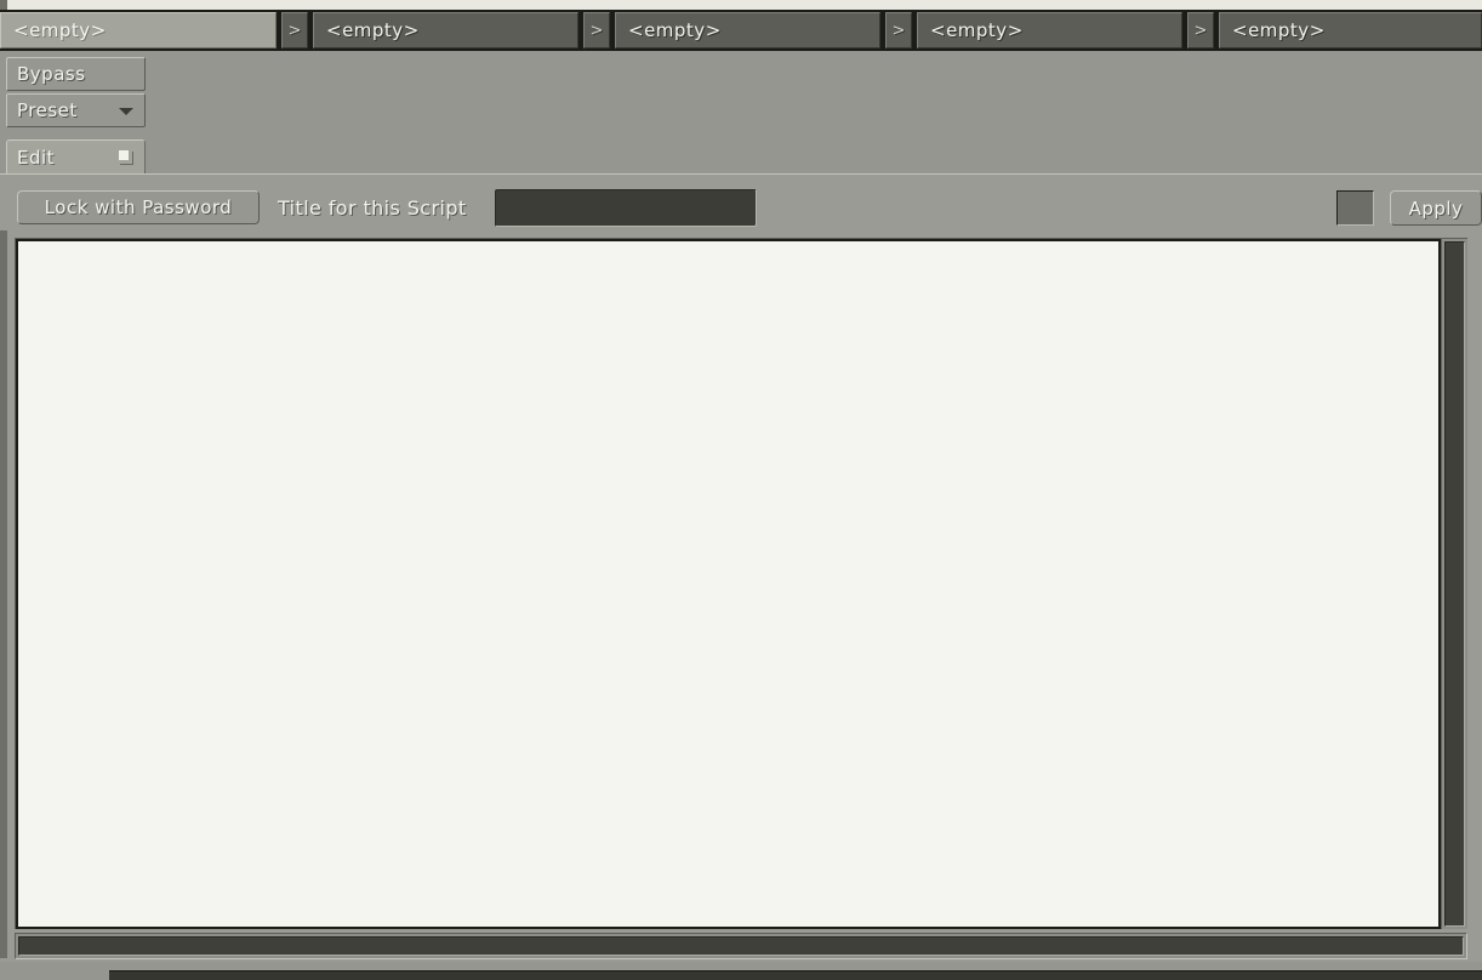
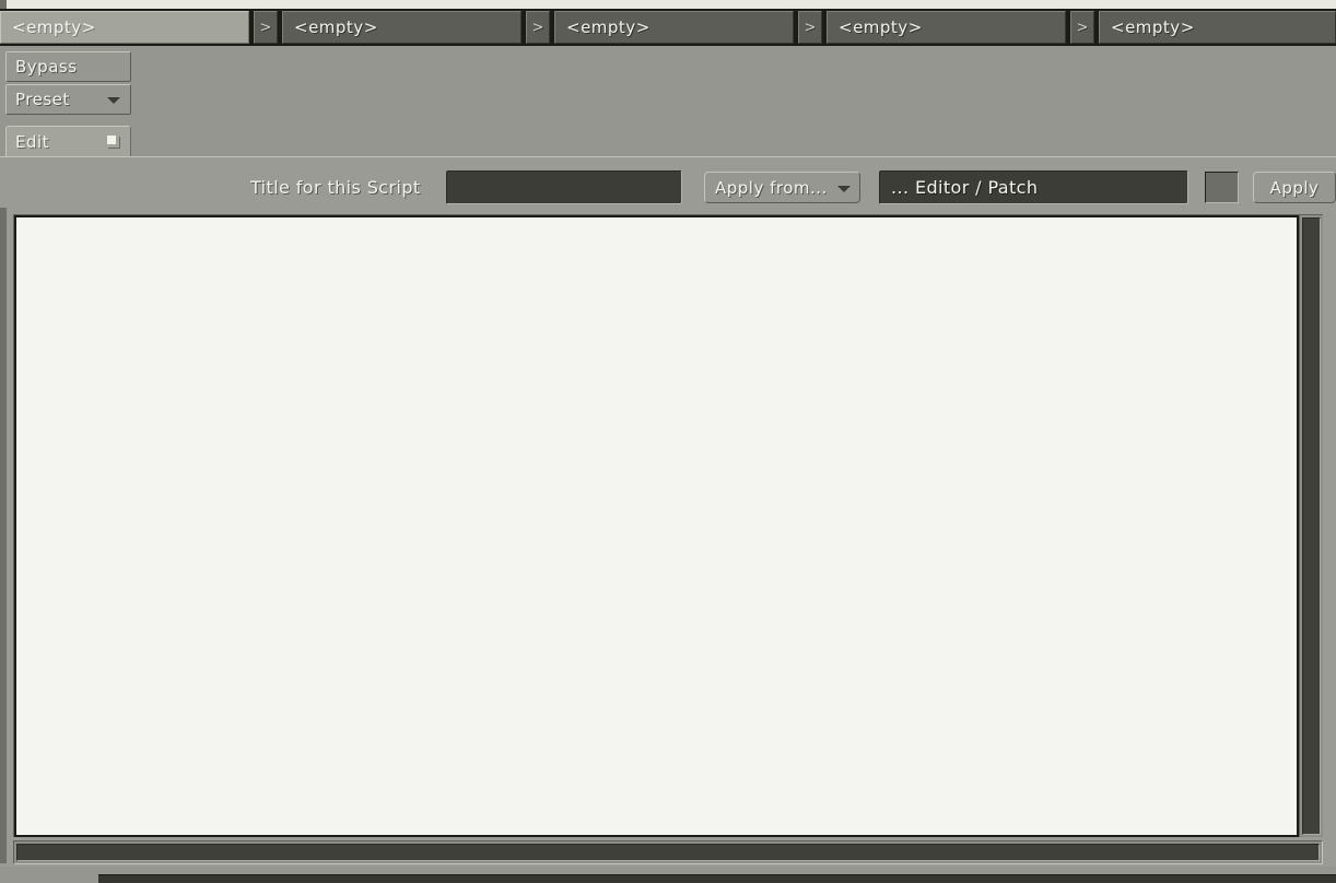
  <empty>
  >
  <empty>
  >
  <empty>
  >
  <empty>
  >
  <empty>
  Bypass
  Preset
  Edit
- Lock with Password
  Title for this Script
+ Apply from...
+ ... Editor / Patch
  Apply
